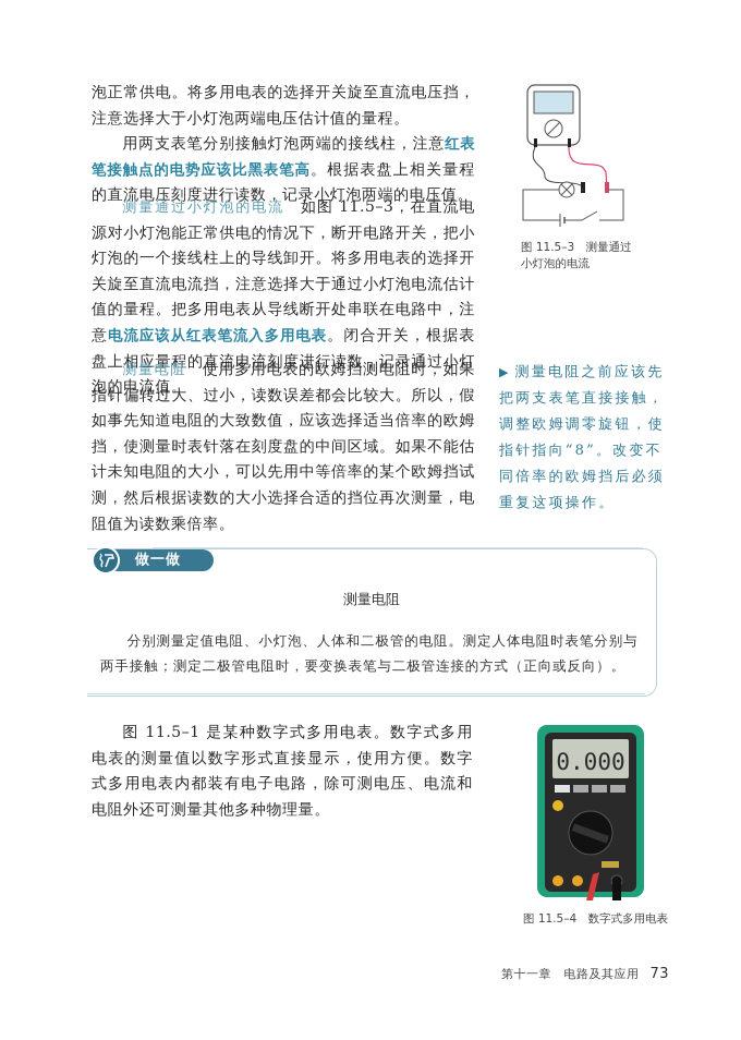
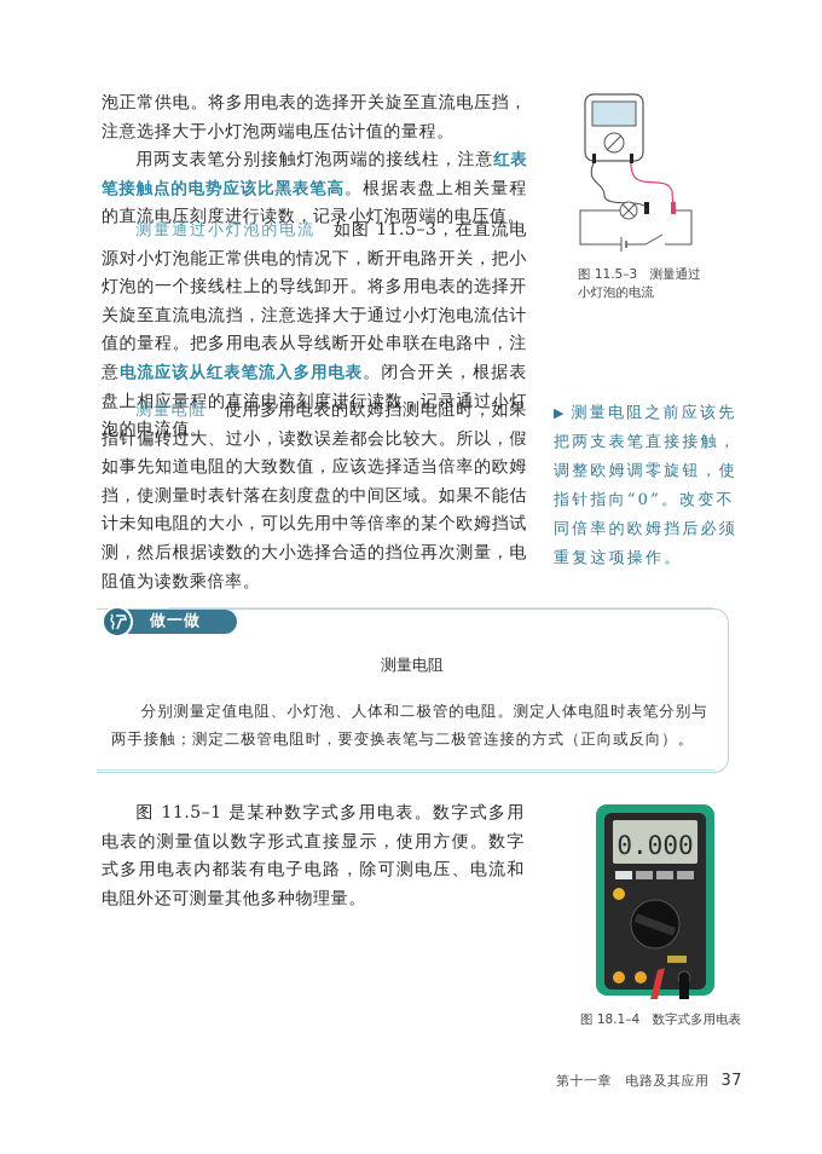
  泡正常供电。将多用电表的选择开关旋至直流电压挡，注意选择大于小灯泡两端电压估计值的量程。
  用两支表笔分别接触灯泡两端的接线柱，注意红表笔接触点的电势应该比黑表笔高。根据表盘上相关量程的直流电压刻度进行读数，记录小灯泡两端的电压值。
  测量通过小灯泡的电流 如图 11.5–3，在直流电源对小灯泡能正常供电的情况下，断开电路开关，把小灯泡的一个接线柱上的导线卸开。将多用电表的选择开关旋至直流电流挡，注意选择大于通过小灯泡电流估计值的量程。把多用电表从导线断开处串联在电路中，注意电流应该从红表笔流入多用电表。闭合开关，根据表盘上相应量程的直流电流刻度进行读数，记录通过小灯泡的电流值。
  测量电阻 使用多用电表的欧姆挡测电阻时，如果指针偏转过大、过小，读数误差都会比较大。所以，假如事先知道电阻的大致数值，应该选择适当倍率的欧姆挡，使测量时表针落在刻度盘的中间区域。如果不能估计未知电阻的大小，可以先用中等倍率的某个欧姆挡试测，然后根据读数的大小选择合适的挡位再次测量，电阻值为读数乘倍率。
  图 11.5–3 测量通过
  小灯泡的电流
- ▶ 测量电阻之前应该先把两支表笔直接接触，调整欧姆调零旋钮，使指针指向“8”。改变不同倍率的欧姆挡后必须重复这项操作。
+ ▶ 测量电阻之前应该先把两支表笔直接接触，调整欧姆调零旋钮，使指针指向“0”。改变不同倍率的欧姆挡后必须重复这项操作。
  做一做
  测量电阻
  分别测量定值电阻、小灯泡、人体和二极管的电阻。测定人体电阻时表笔分别与两手接触；测定二极管电阻时，要变换表笔与二极管连接的方式（正向或反向）。
  图 11.5–1 是某种数字式多用电表。数字式多用电表的测量值以数字形式直接显示，使用方便。数字式多用电表内都装有电子电路，除可测电压、电流和电阻外还可测量其他多种物理量。
  0.000
- 图 11.5–4 数字式多用电表
+ 图 18.1–4 数字式多用电表
- 第十一章 电路及其应用 73
+ 第十一章 电路及其应用 37
